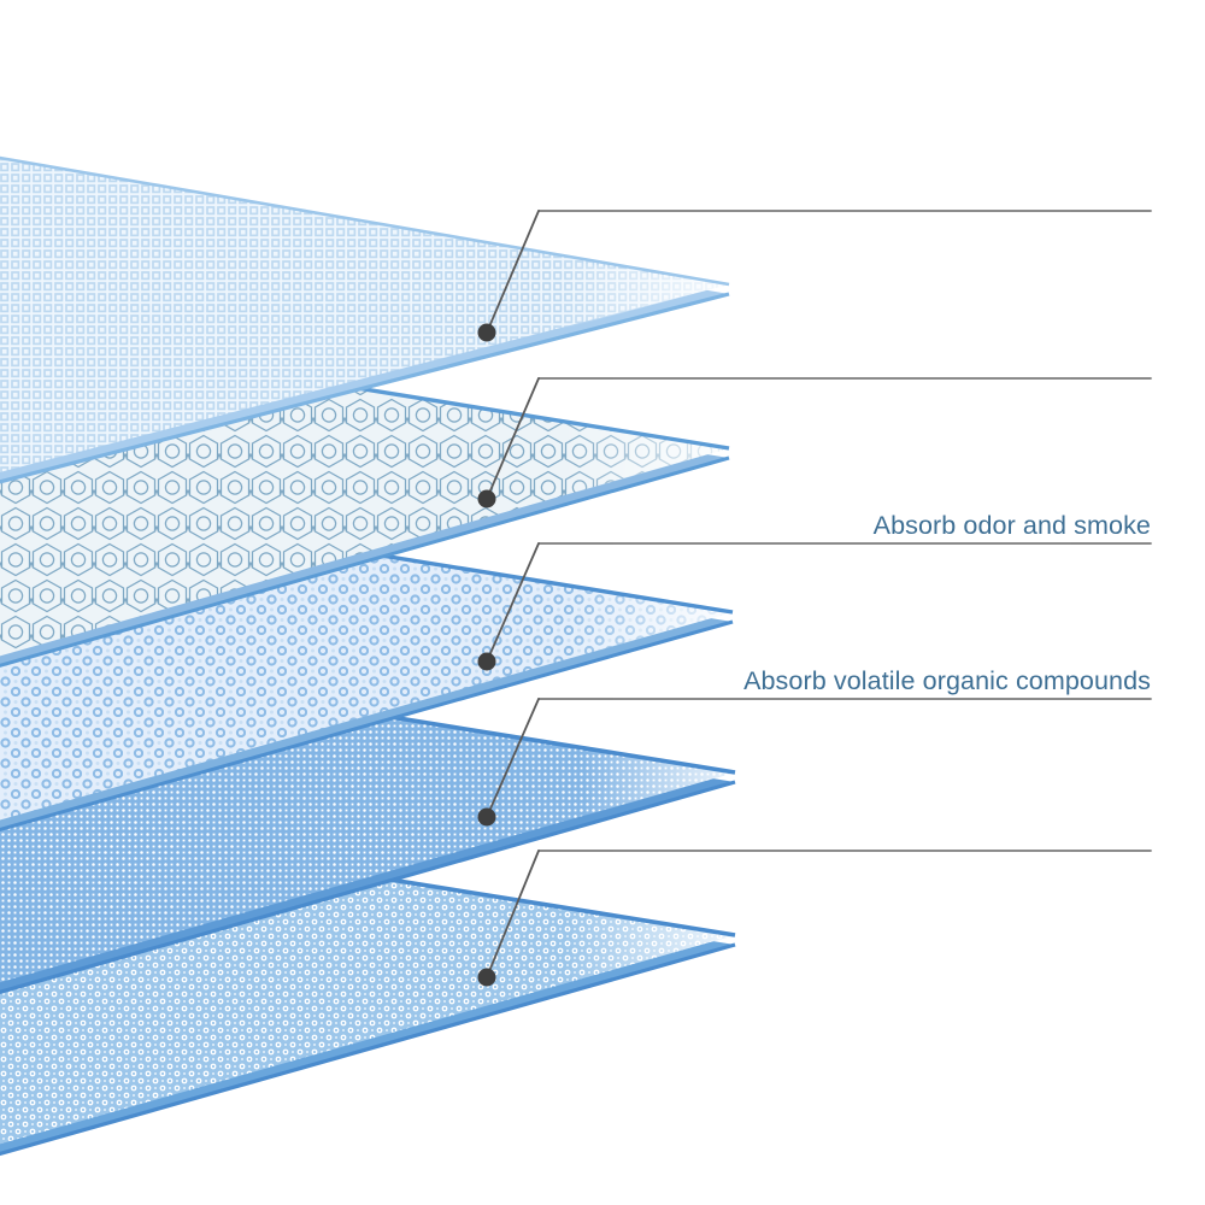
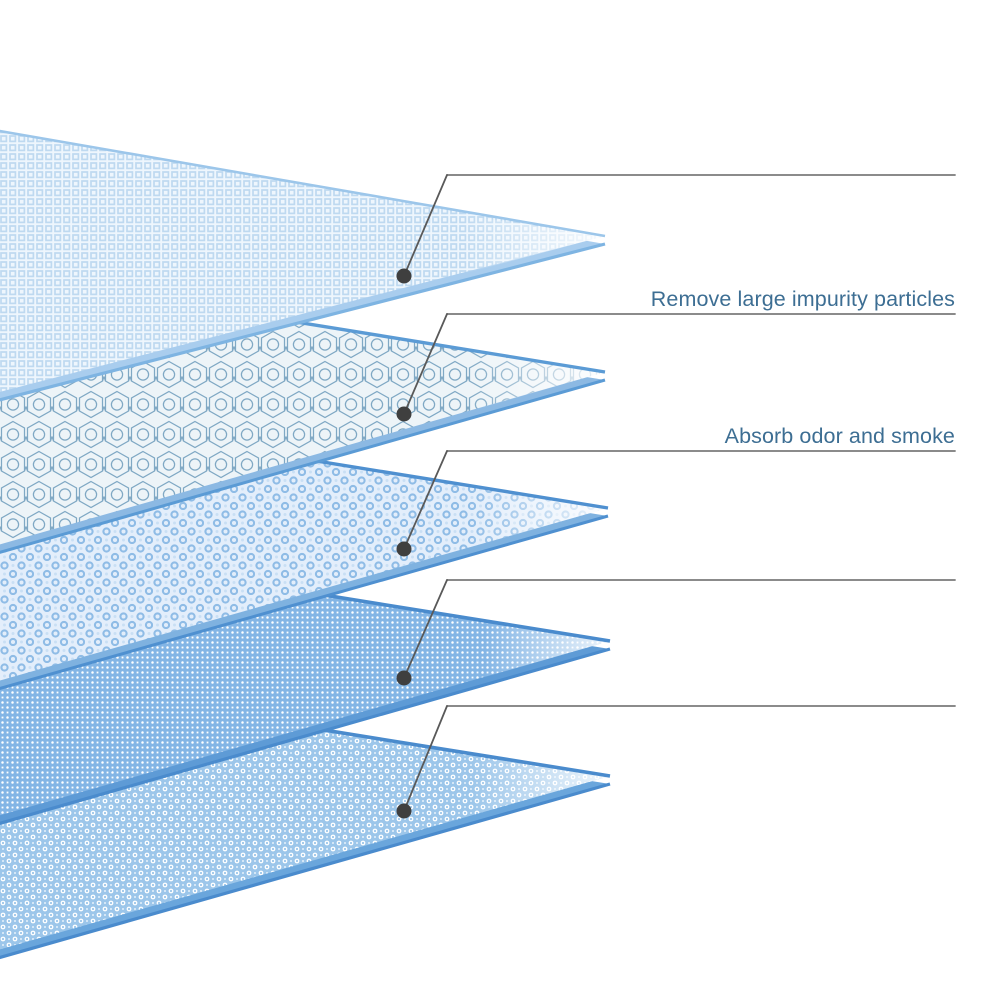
+ Remove large impurity particles
  Absorb odor and smoke
- Absorb volatile organic compounds
